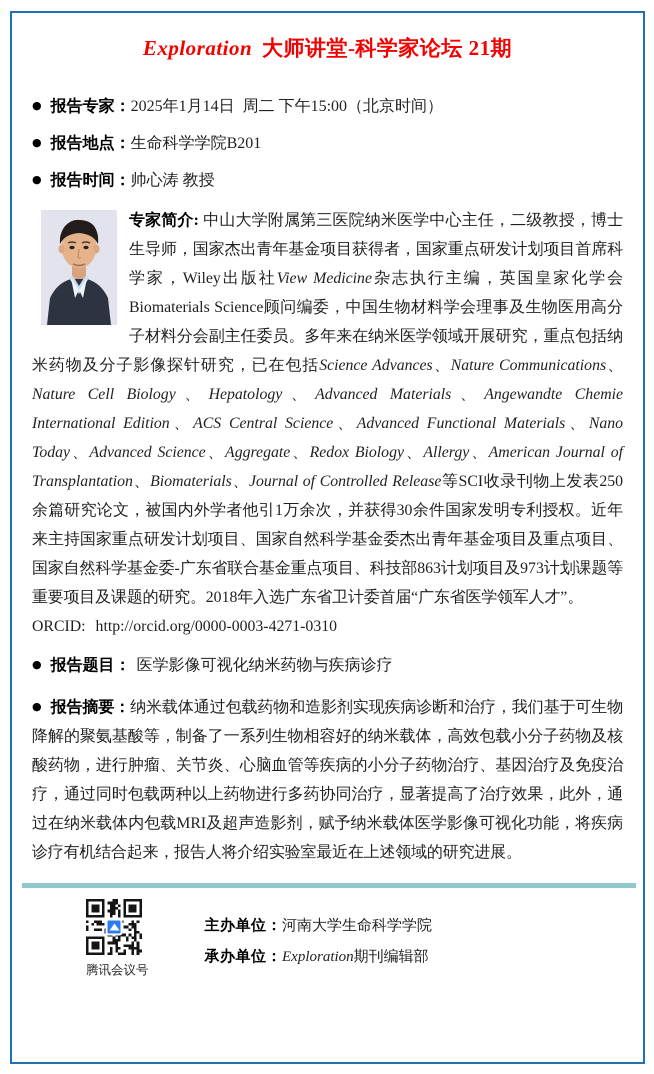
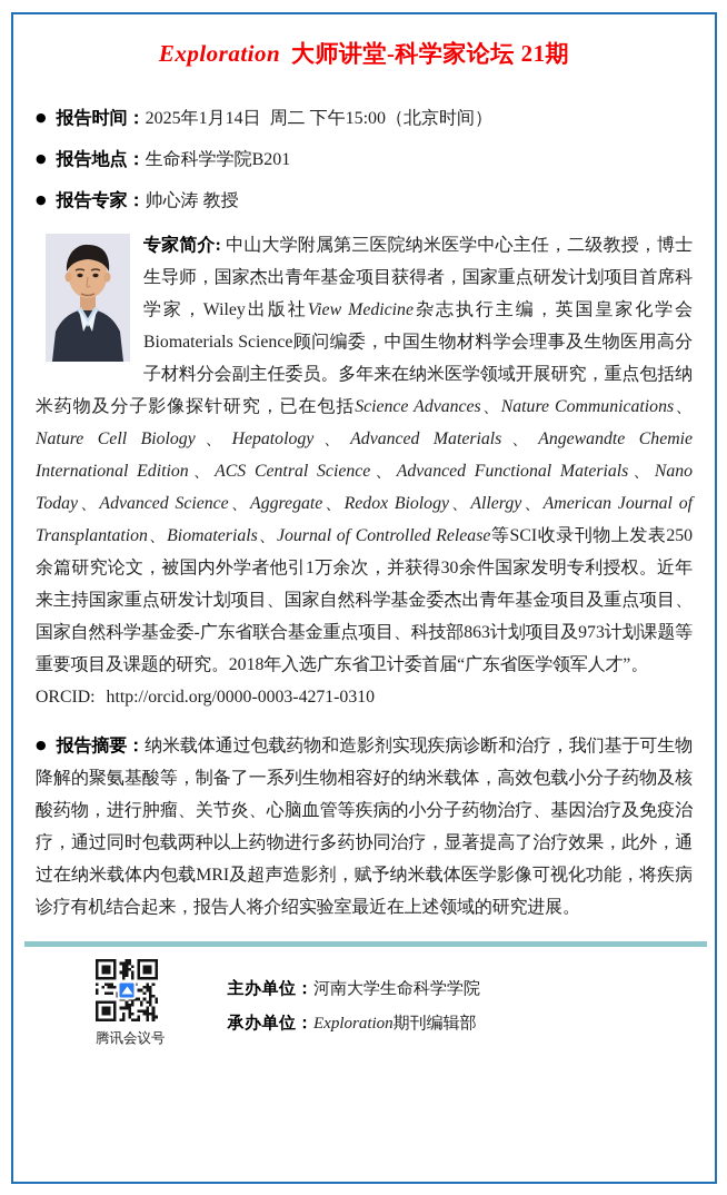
  Exploration 大师讲堂-科学家论坛 21期
- ● 报告专家：2025年1月14日 周二 下午15:00（北京时间）
+ ● 报告时间：2025年1月14日 周二 下午15:00（北京时间）
  ● 报告地点：生命科学学院B201
- ● 报告时间：帅心涛 教授
+ ● 报告专家：帅心涛 教授
  专家简介: 中山大学附属第三医院纳米医学中心主任，二级教授，博士生导师，国家杰出青年基金项目获得者，国家重点研发计划项目首席科学家，Wiley出版社View Medicine杂志执行主编，英国皇家化学会Biomaterials Science顾问编委，中国生物材料学会理事及生物医用高分子材料分会副主任委员。多年来在纳米医学领域开展研究，重点包括纳米药物及分子影像探针研究，已在包括Science Advances、Nature Communications、Nature Cell Biology、Hepatology、Advanced Materials、Angewandte Chemie International Edition、ACS Central Science、Advanced Functional Materials、Nano Today、Advanced Science、Aggregate、Redox Biology、Allergy、American Journal of Transplantation、Biomaterials、Journal of Controlled Release等SCI收录刊物上发表250余篇研究论文，被国内外学者他引1万余次，并获得30余件国家发明专利授权。近年来主持国家重点研发计划项目、国家自然科学基金委杰出青年基金项目及重点项目、国家自然科学基金委-广东省联合基金重点项目、科技部863计划项目及973计划课题等重要项目及课题的研究。2018年入选广东省卫计委首届“广东省医学领军人才”。
  ORCID: http://orcid.org/0000-0003-4271-0310
- ● 报告题目： 医学影像可视化纳米药物与疾病诊疗
  ● 报告摘要：纳米载体通过包载药物和造影剂实现疾病诊断和治疗，我们基于可生物降解的聚氨基酸等，制备了一系列生物相容好的纳米载体，高效包载小分子药物及核酸药物，进行肿瘤、关节炎、心脑血管等疾病的小分子药物治疗、基因治疗及免疫治疗，通过同时包载两种以上药物进行多药协同治疗，显著提高了治疗效果，此外，通过在纳米载体内包载MRI及超声造影剂，赋予纳米载体医学影像可视化功能，将疾病诊疗有机结合起来，报告人将介绍实验室最近在上述领域的研究进展。
  腾讯会议号
  主办单位：河南大学生命科学学院
  承办单位：Exploration期刊编辑部
